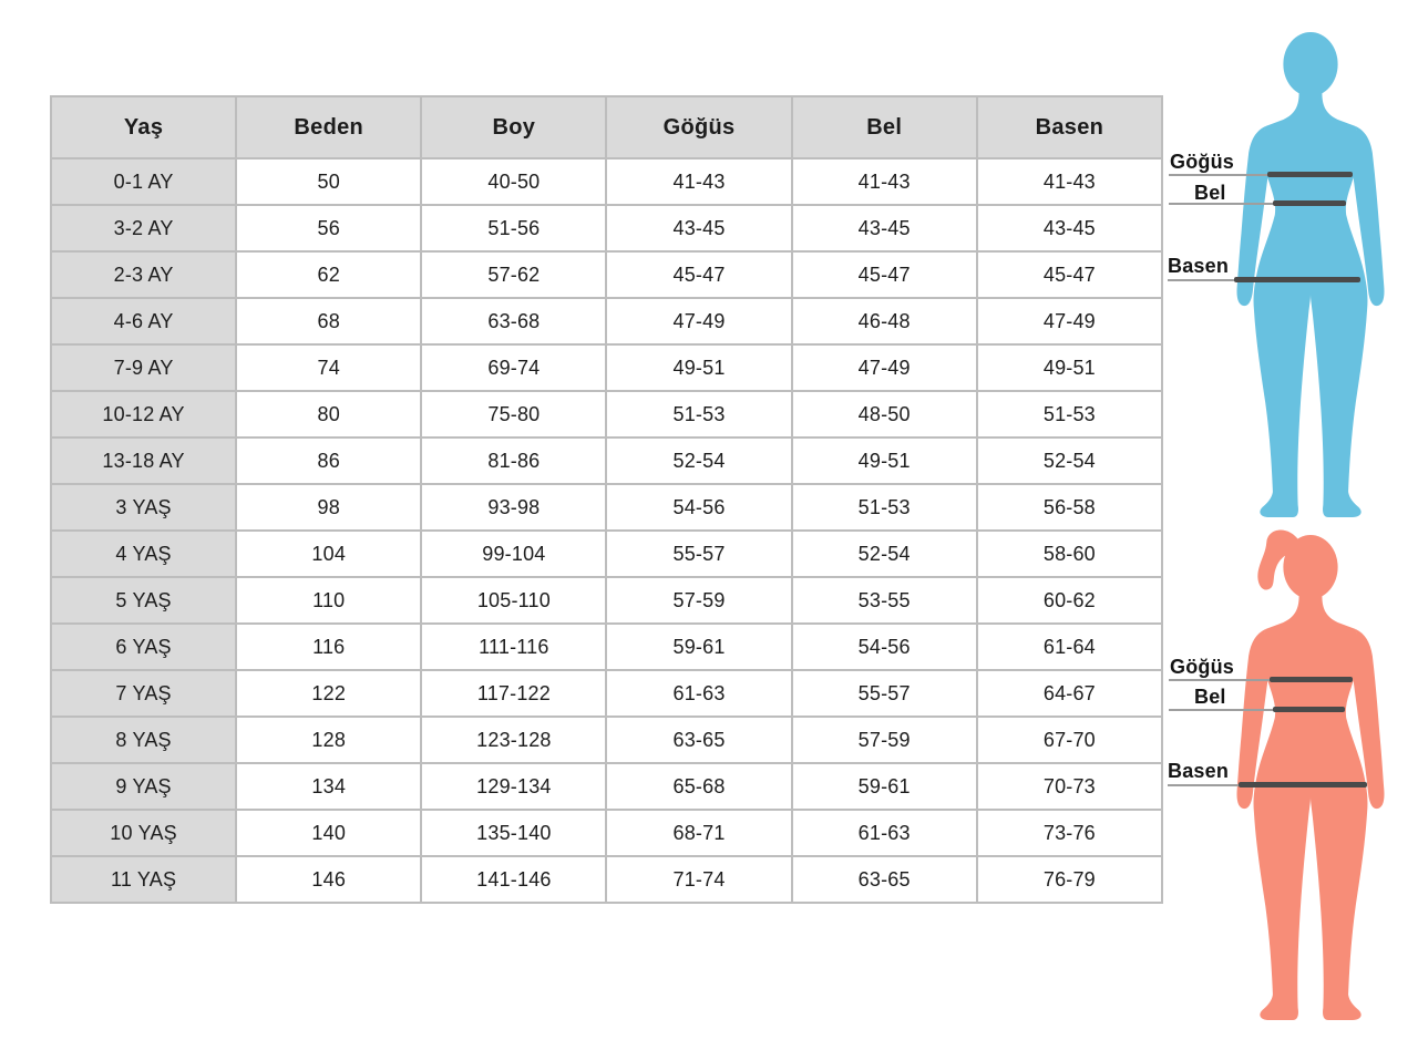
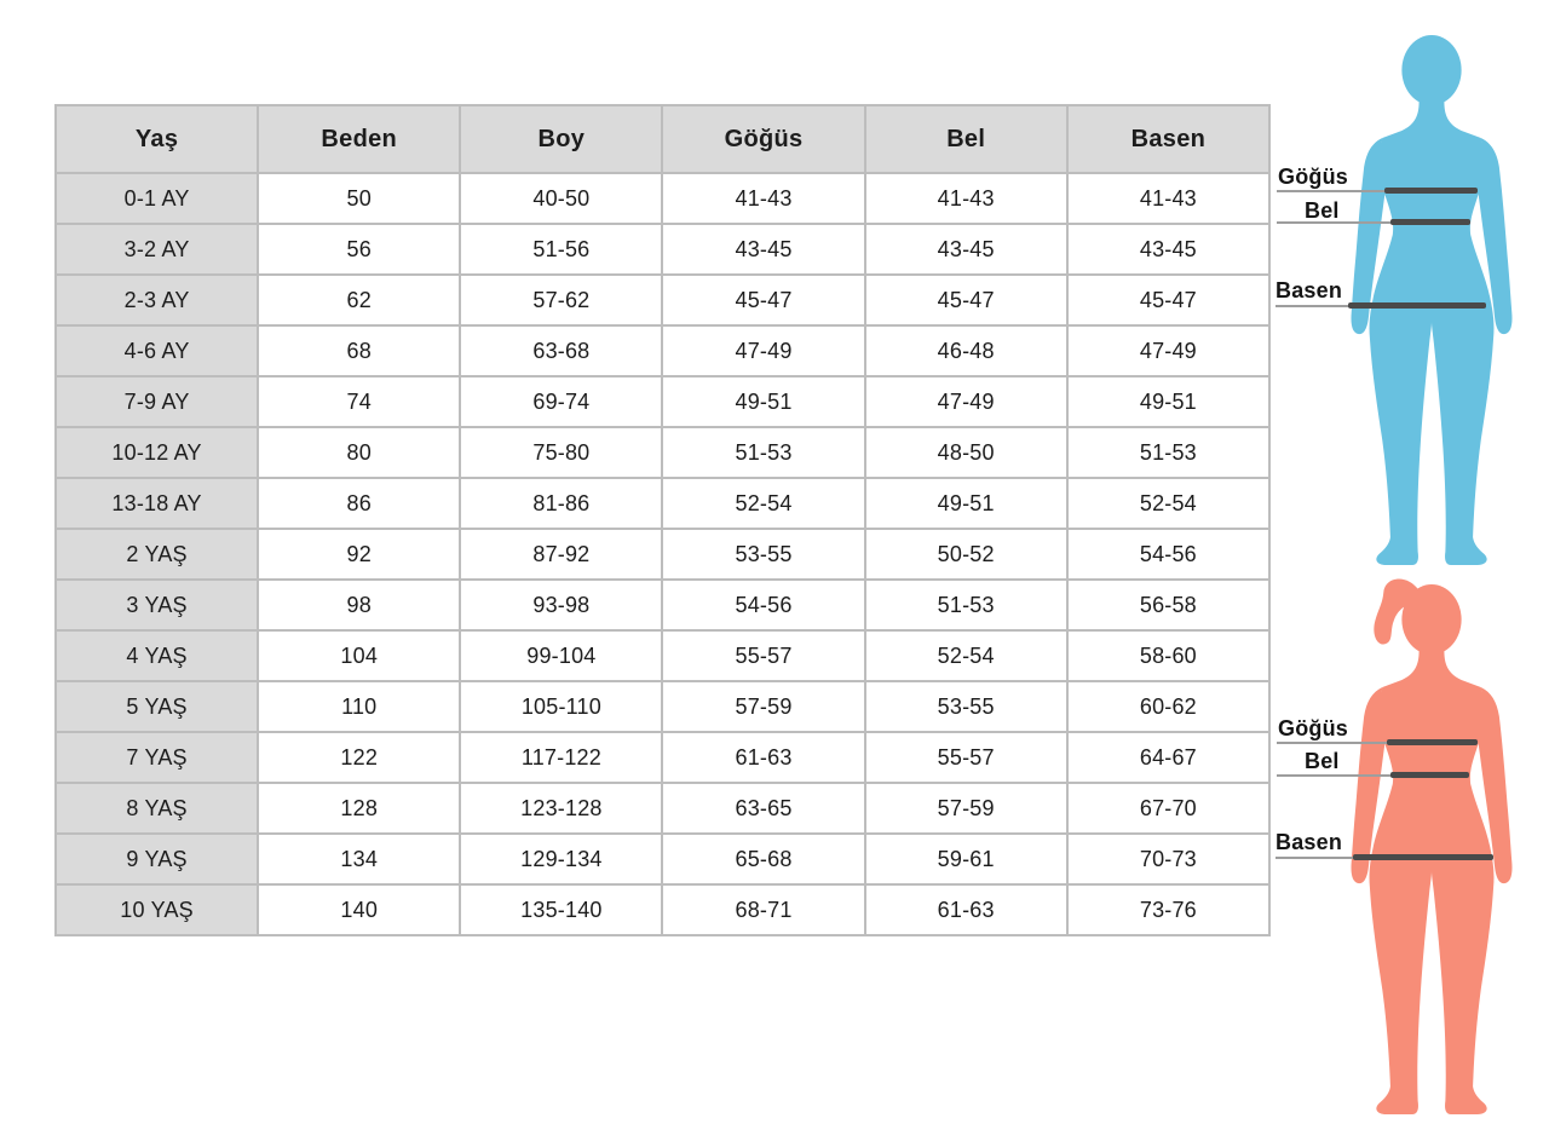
  Yaş	Beden	Boy	Göğüs	Bel	Basen
  0-1 AY	50	40-50	41-43	41-43	41-43
  3-2 AY	56	51-56	43-45	43-45	43-45
  2-3 AY	62	57-62	45-47	45-47	45-47
  4-6 AY	68	63-68	47-49	46-48	47-49
  7-9 AY	74	69-74	49-51	47-49	49-51
  10-12 AY	80	75-80	51-53	48-50	51-53
  13-18 AY	86	81-86	52-54	49-51	52-54
+ 2 YAŞ	92	87-92	53-55	50-52	54-56
  3 YAŞ	98	93-98	54-56	51-53	56-58
  4 YAŞ	104	99-104	55-57	52-54	58-60
  5 YAŞ	110	105-110	57-59	53-55	60-62
- 6 YAŞ	116	111-116	59-61	54-56	61-64
  7 YAŞ	122	117-122	61-63	55-57	64-67
  8 YAŞ	128	123-128	63-65	57-59	67-70
  9 YAŞ	134	129-134	65-68	59-61	70-73
  10 YAŞ	140	135-140	68-71	61-63	73-76
- 11 YAŞ	146	141-146	71-74	63-65	76-79
  Göğüs
  Bel
  Basen
  Göğüs
  Bel
  Basen
